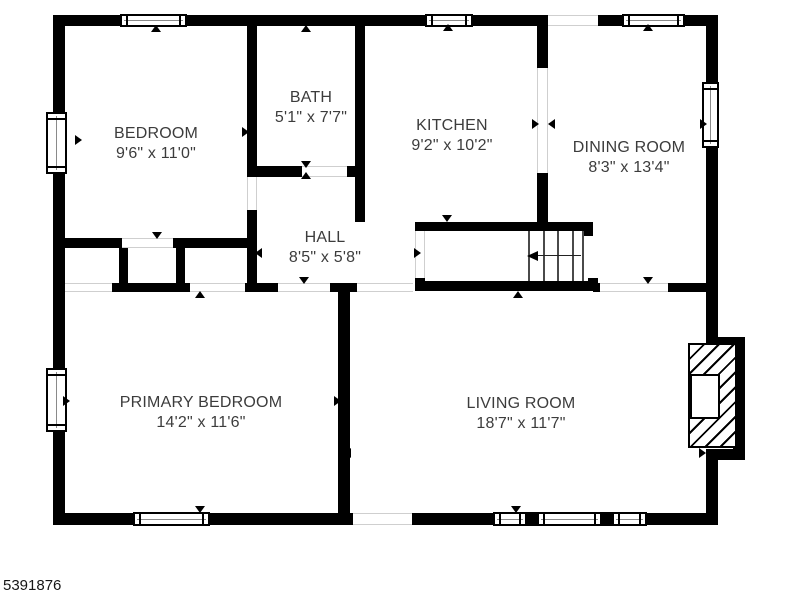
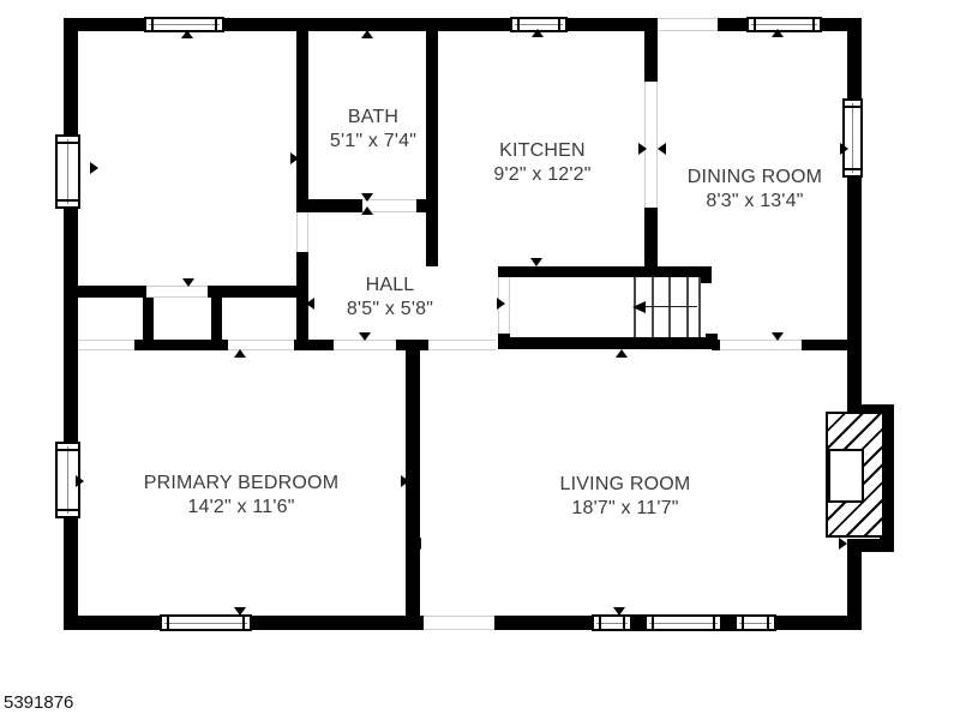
- BEDROOM
- 9'6" x 11'0"
  BATH
- 5'1" x 7'7"
+ 5'1" x 7'4"
  KITCHEN
- 9'2" x 10'2"
+ 9'2" x 12'2"
  DINING ROOM
  8'3" x 13'4"
  HALL
  8'5" x 5'8"
  PRIMARY BEDROOM
  14'2" x 11'6"
  LIVING ROOM
  18'7" x 11'7"
  5391876
